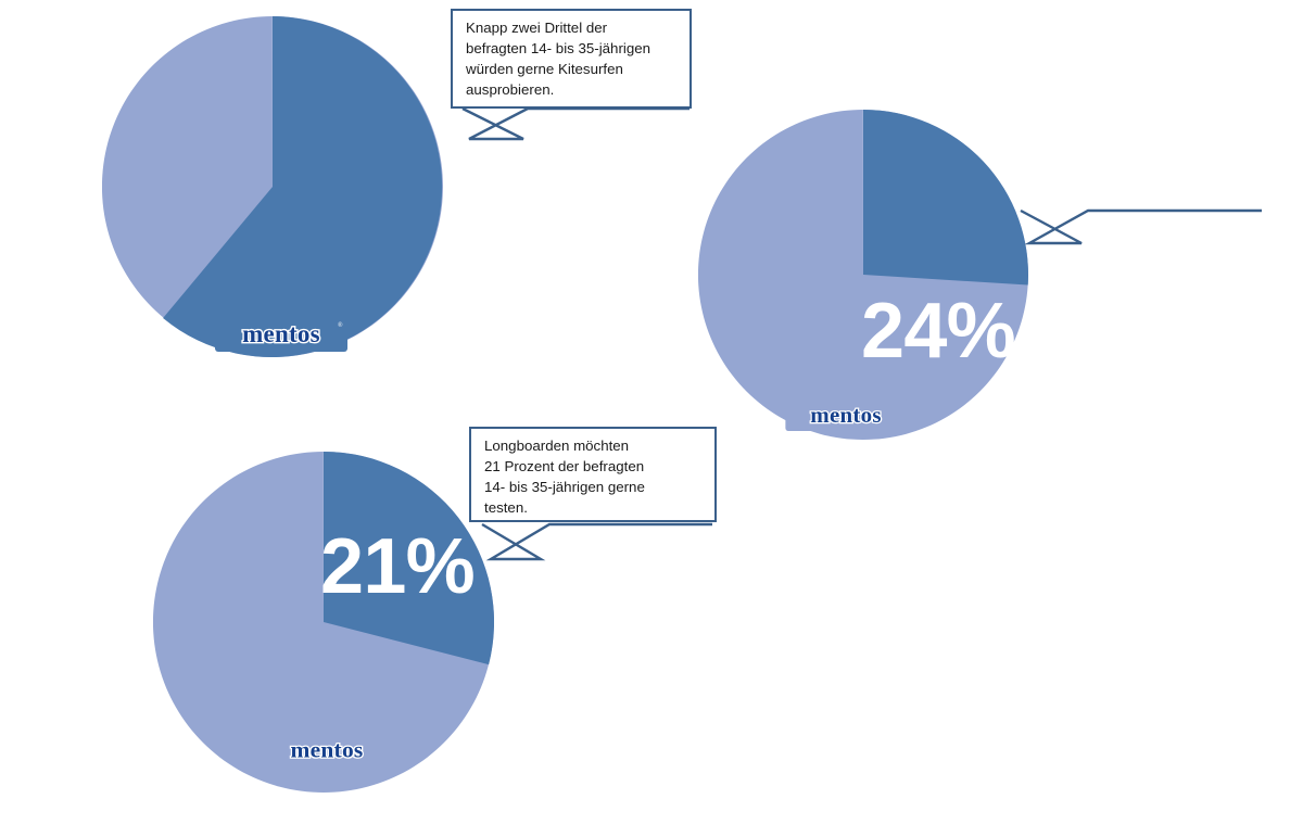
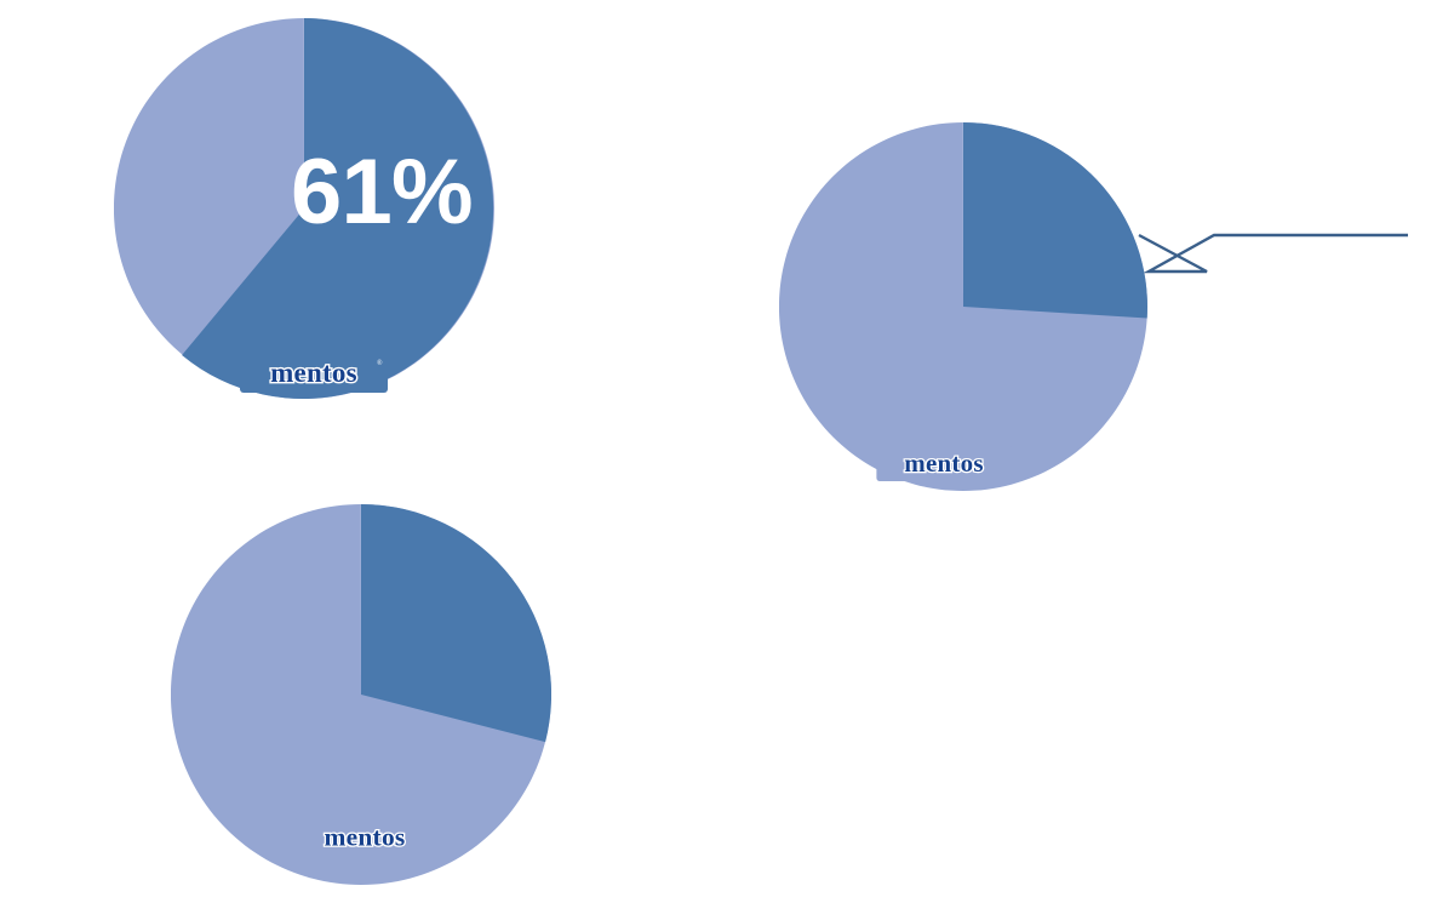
+ 61%
  mentos
- Knapp zwei Drittel der
- befragten 14- bis 35-jährigen
- würden gerne Kitesurfen
- ausprobieren.
- 24%
  mentos
- 21%
  mentos
- Longboarden möchten
- 21 Prozent der befragten
- 14- bis 35-jährigen gerne
- testen.
